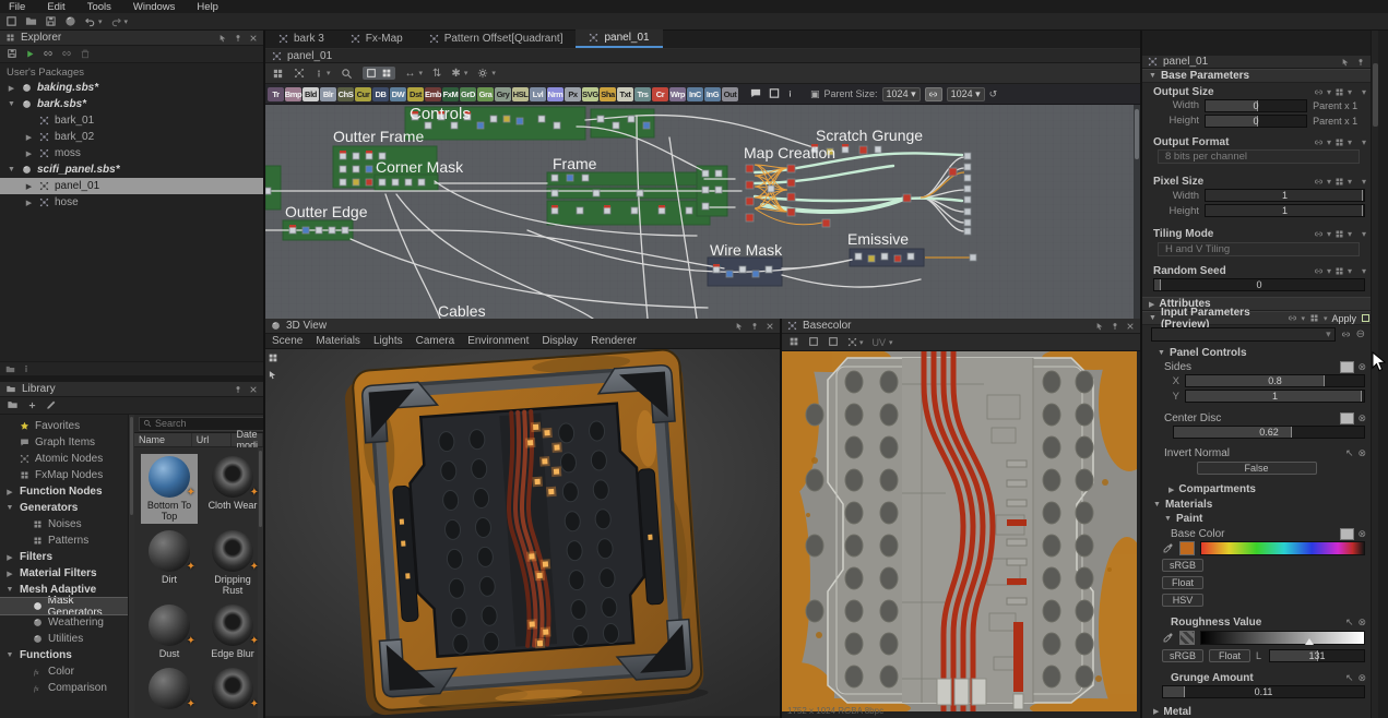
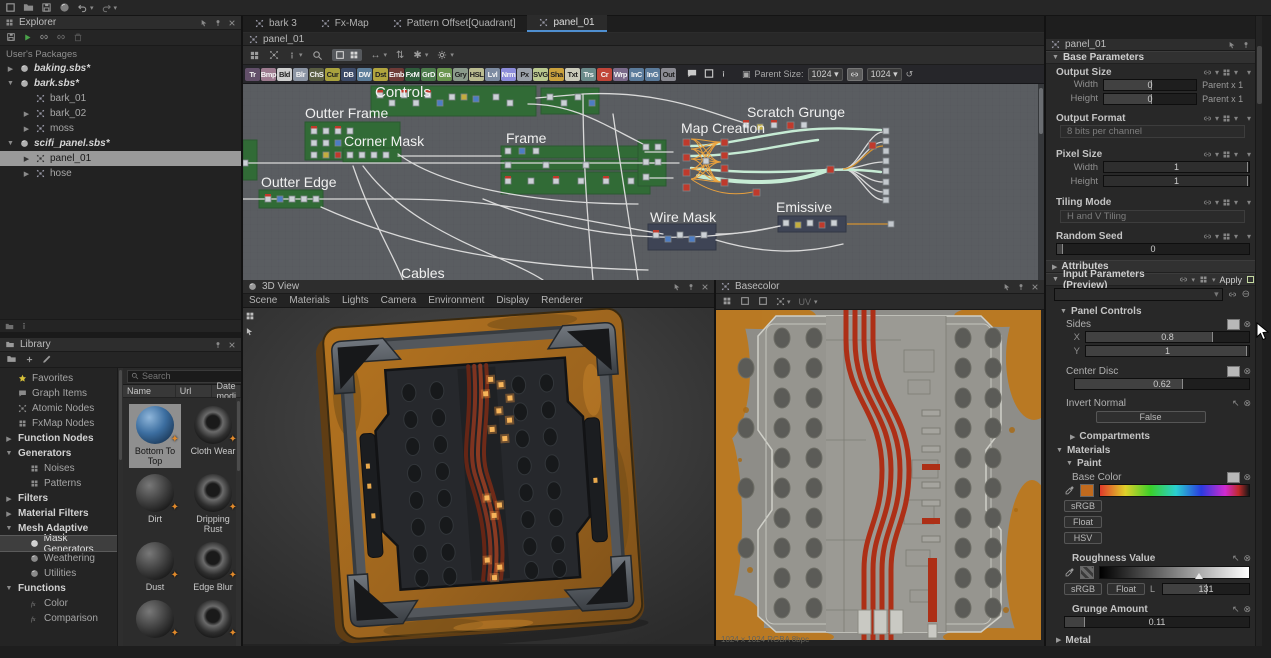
- File
- Edit
- Tools
- Windows
- Help
  Explorer
  User's Packages
  baking.sbs*
  bark.sbs*
  bark_01
  bark_02
  moss
  scifi_panel.sbs*
  panel_01
  hose
  Library
  Favorites
  Graph Items
  Atomic Nodes
  FxMap Nodes
  Function Nodes
  Generators
  Noises
  Patterns
  Filters
  Material Filters
  Mesh Adaptive
  Mask Generators
  Weathering
  Utilities
  Functions
  Color
  Comparison
  Search
  Name
  Url
  Date modi
  ✦
  Bottom To Top
  ✦
  Cloth Wear
  ✦
  Dirt
  ✦
  Dripping Rust
  ✦
  Dust
  ✦
  Edge Blur
  ✦
  ✦
  bark 3
  Fx-Map
  Pattern Offset[Quadrant]
  panel_01
  panel_01
  ↔
  ⇅
  ✱
  Tr
  Bmp
  Bld
  Blr
  ChS
  Cur
  DB
  DW
  Dst
  Emb
  FxM
  GrD
  Gra
  Gry
  HSL
  Lvl
  Nrm
  Px
  SVG
  Sha
  Txt
  Trs
  Cr
  Wrp
  InC
  InG
  Out
  ▣
  Parent Size:
  1024 ▾
  1024 ▾
  ↺
  Controls
  Outter Frame
  Corner Mask
  Frame
  Scratch Grunge
  Map Creation
  Outter Edge
  Wire Mask
  Emissive
  Cables
  3D View
  Scene
  Materials
  Lights
  Camera
  Environment
  Display
  Renderer
  Basecolor
  UV
- 1752 x 1024 RGBA 8bpc
+ 1024 x 1024 RGBA 8bpc
  panel_01
  Base Parameters
  Output Size
  ▾
  ▾
  ▾
  Width
  0
  Parent x 1
  Height
  0
  Parent x 1
  Output Format
  ▾
  ▾
  ▾
  8 bits per channel
  Pixel Size
  ▾
  ▾
  ▾
  Width
  1
  Height
  1
  Tiling Mode
  ▾
  ▾
  ▾
  H and V Tiling
  Random Seed
  ▾
  ▾
  ▾
  0
  Attributes
  Input Parameters (Preview)
  Apply
  ▾
  ⊖
  Panel Controls
  Sides
  ⊗
  X
  0.8
  Y
  1
  Center Disc
  ⊗
  0.62
  Invert Normal
  ↖
  ⊗
  False
  Compartments
  Materials
  Paint
  Base Color
  ⊗
  sRGB
  Float
  HSV
  Roughness Value
  ↖
  ⊗
  sRGB
  Float
  L
  131
  Grunge Amount
  ↖
  ⊗
  0.11
  Metal
